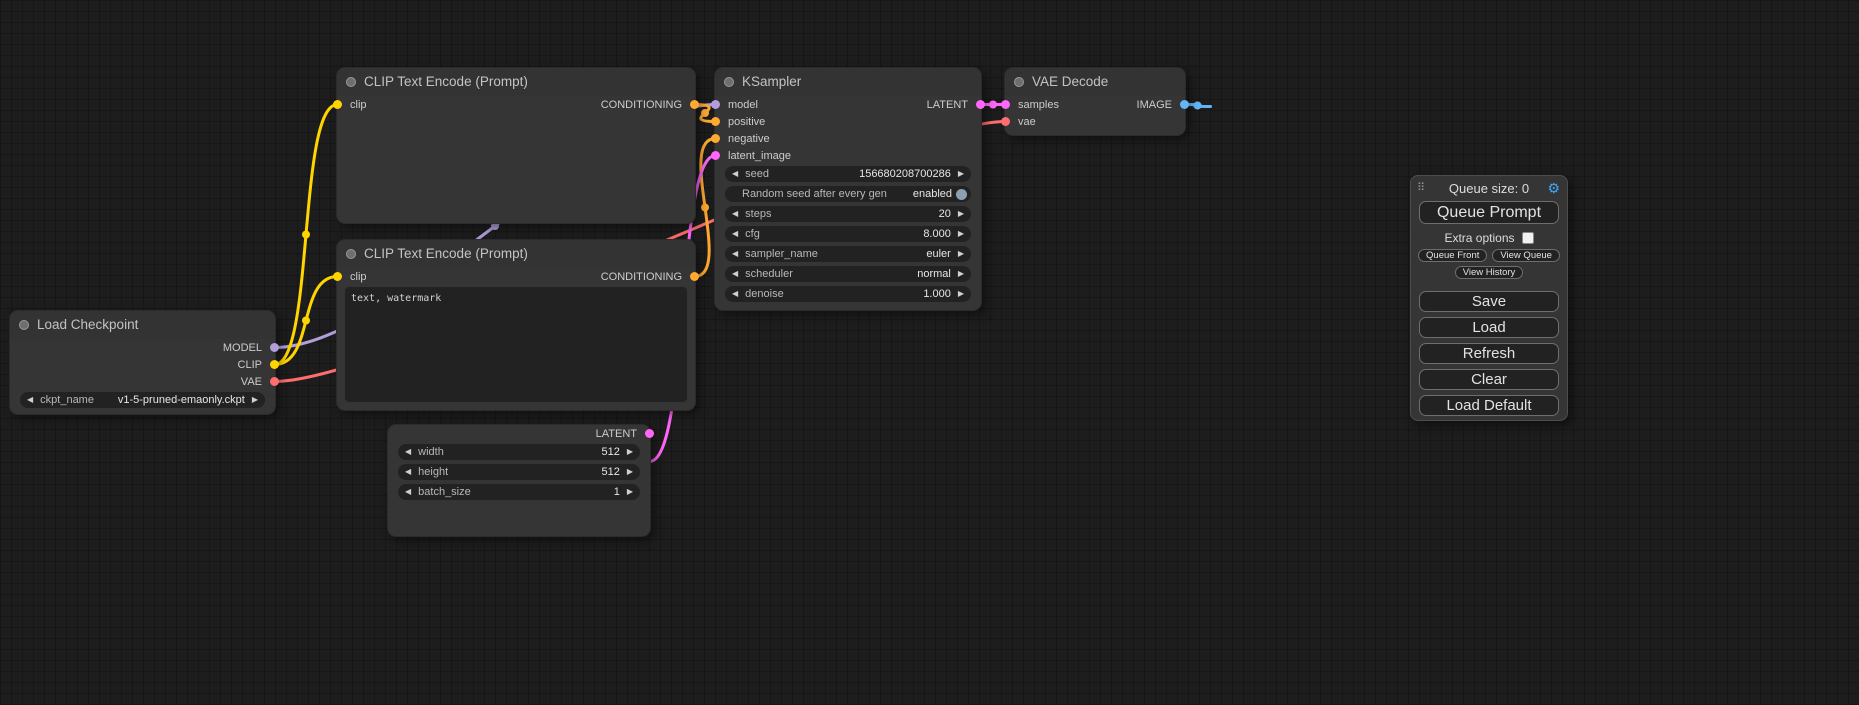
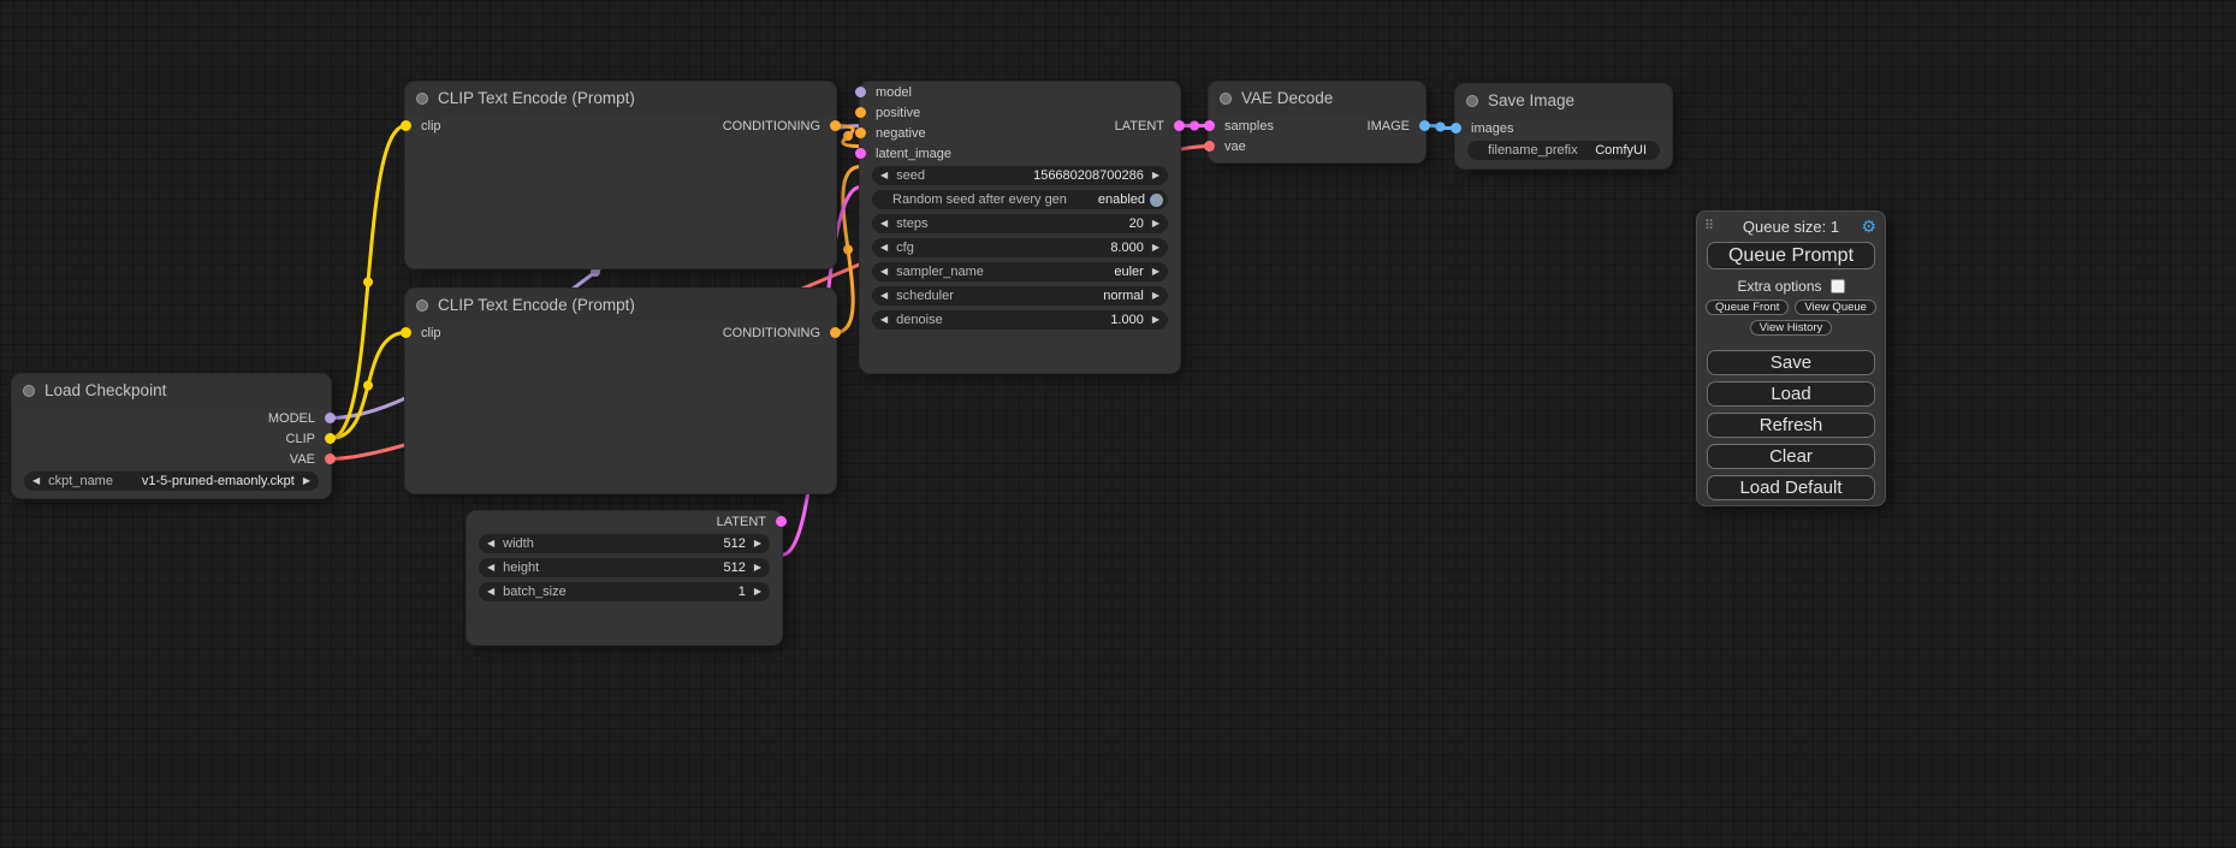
  Load Checkpoint
  MODEL
  CLIP
  VAE
  ◀
  ckpt_name
  v1-5-pruned-emaonly.ckpt
  ▶
  CLIP Text Encode (Prompt)
  clip
  CONDITIONING
  CLIP Text Encode (Prompt)
  clip
  CONDITIONING
- text, watermark
  LATENT
  ◀
  width
  512
  ▶
  ◀
  height
  512
  ▶
  ◀
  batch_size
  1
  ▶
- KSampler
  LATENT
  model
  positive
  negative
  latent_image
  ◀
  seed
  156680208700286
  ▶
  Random seed after every gen
  enabled
  ◀
  steps
  20
  ▶
  ◀
  cfg
  8.000
  ▶
  ◀
  sampler_name
  euler
  ▶
  ◀
  scheduler
  normal
  ▶
  ◀
  denoise
  1.000
  ▶
  VAE Decode
  IMAGE
  samples
  vae
+ Save Image
+ images
+ filename_prefix
+ ComfyUI
  ⠿
- Queue size: 0
+ Queue size: 1
  ⚙
  Queue Prompt
  Extra options
  Queue Front
  View Queue
  View History
  Save
  Load
  Refresh
  Clear
  Load Default
